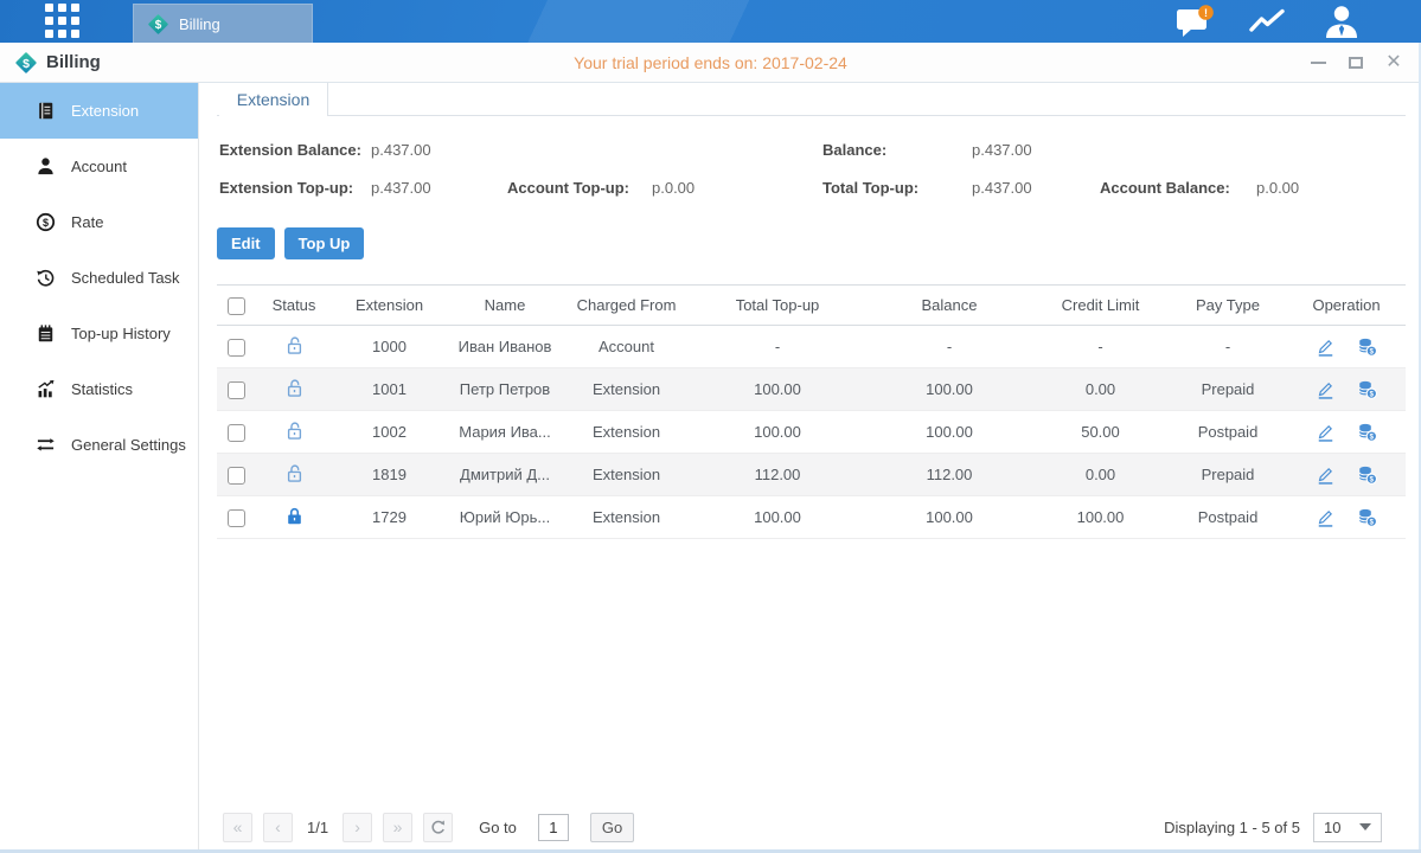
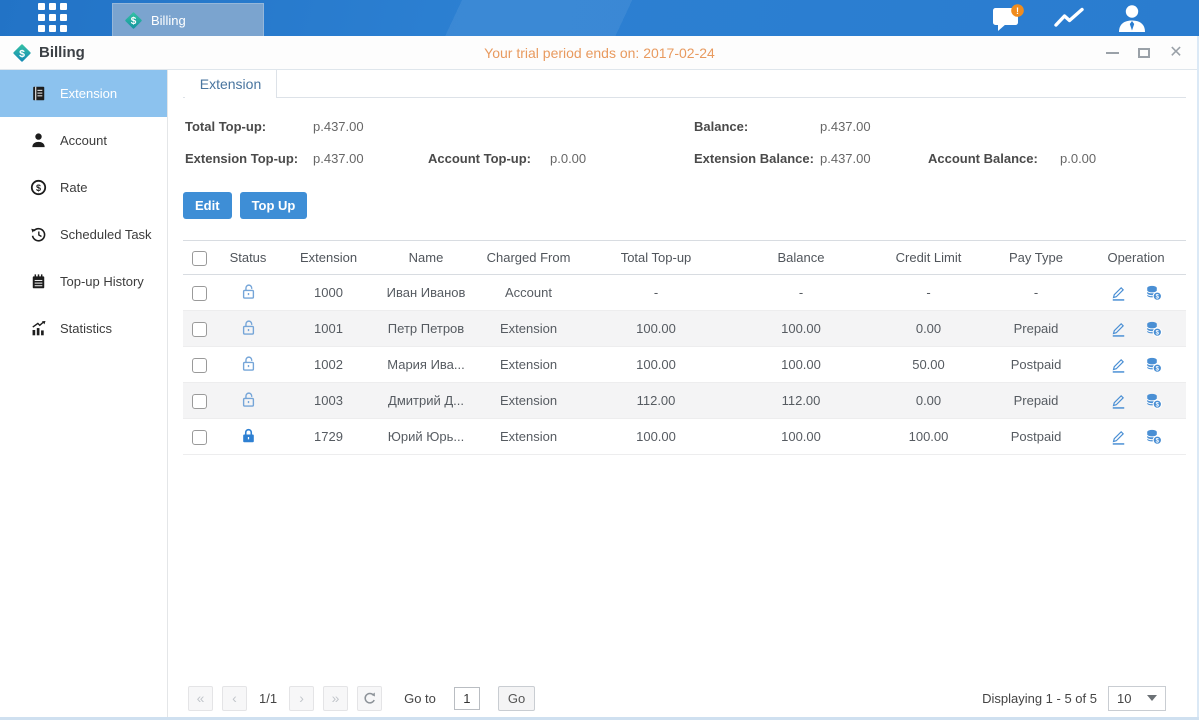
  !
  $
  Billing
  Your trial period ends on: 2017-02-24
  ✕
  Extension
  Account
  $
  Rate
  Scheduled Task
  Top-up History
  Statistics
- General Settings
  Extension
- Extension Balance:
+ Total Top-up:
  p.437.00
  Balance:
  p.437.00
  Extension Top-up:
  p.437.00
  Account Top-up:
  p.0.00
- Total Top-up:
+ Extension Balance:
  p.437.00
  Account Balance:
  p.0.00
  Edit
  Top Up
  	Status	Extension	Name	Charged From	Total Top-up	Balance	Credit Limit	Pay Type	Operation
  		1000	Иван Иванов	Account	-	-	-	-
  		1001	Петр Петров	Extension	100.00	100.00	0.00	Prepaid
  		1002	Мария Ива...	Extension	100.00	100.00	50.00	Postpaid
- 		1819	Дмитрий Д...	Extension	112.00	112.00	0.00	Prepaid
+ 		1003	Дмитрий Д...	Extension	112.00	112.00	0.00	Prepaid
  		1729	Юрий Юрь...	Extension	100.00	100.00	100.00	Postpaid
  «
  ‹
  1/1
  ›
  »
  Go to
  1
  Go
  Displaying 1 - 5 of 5
  10
